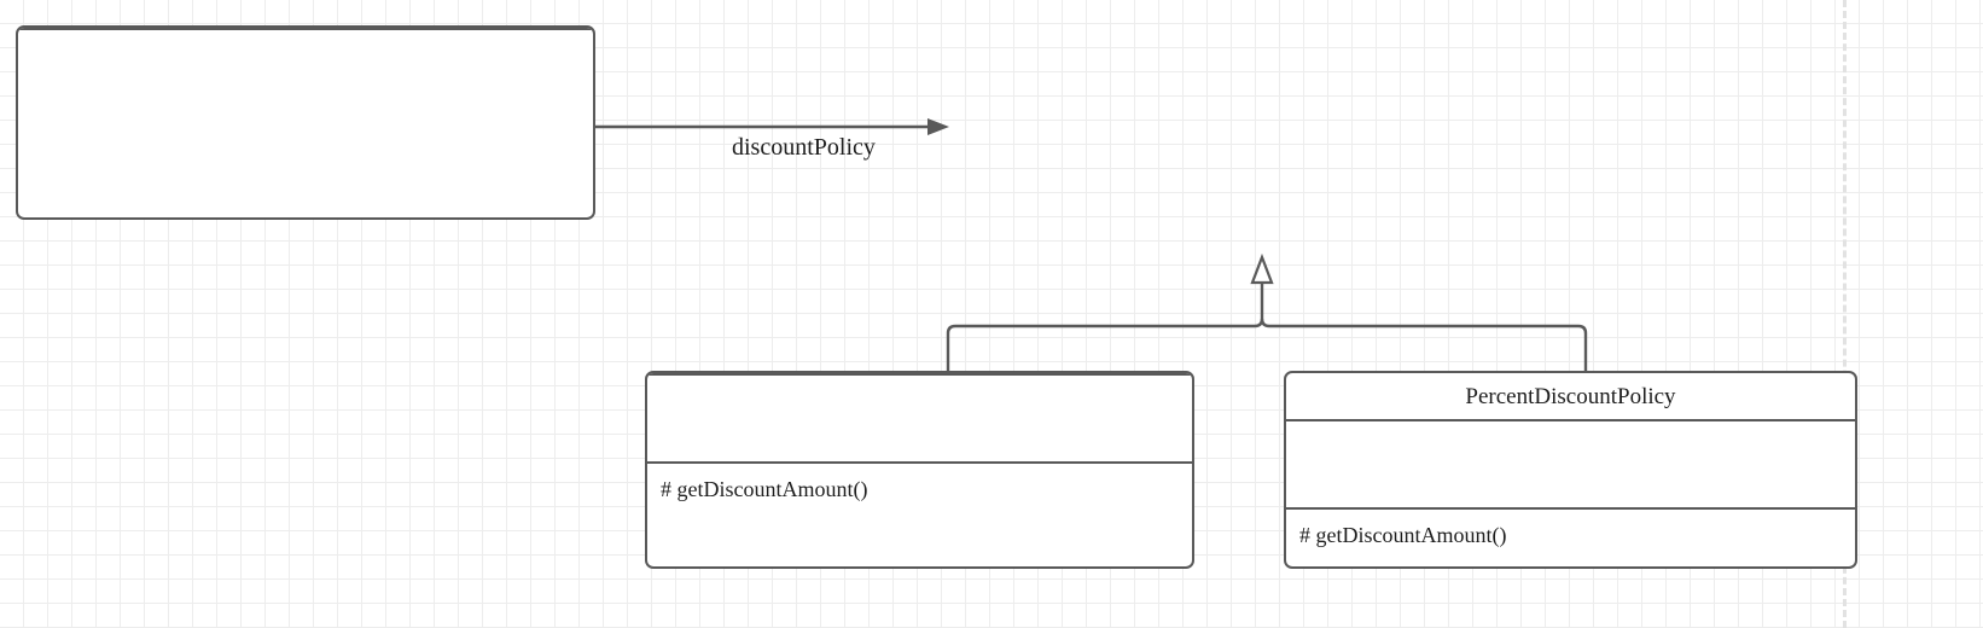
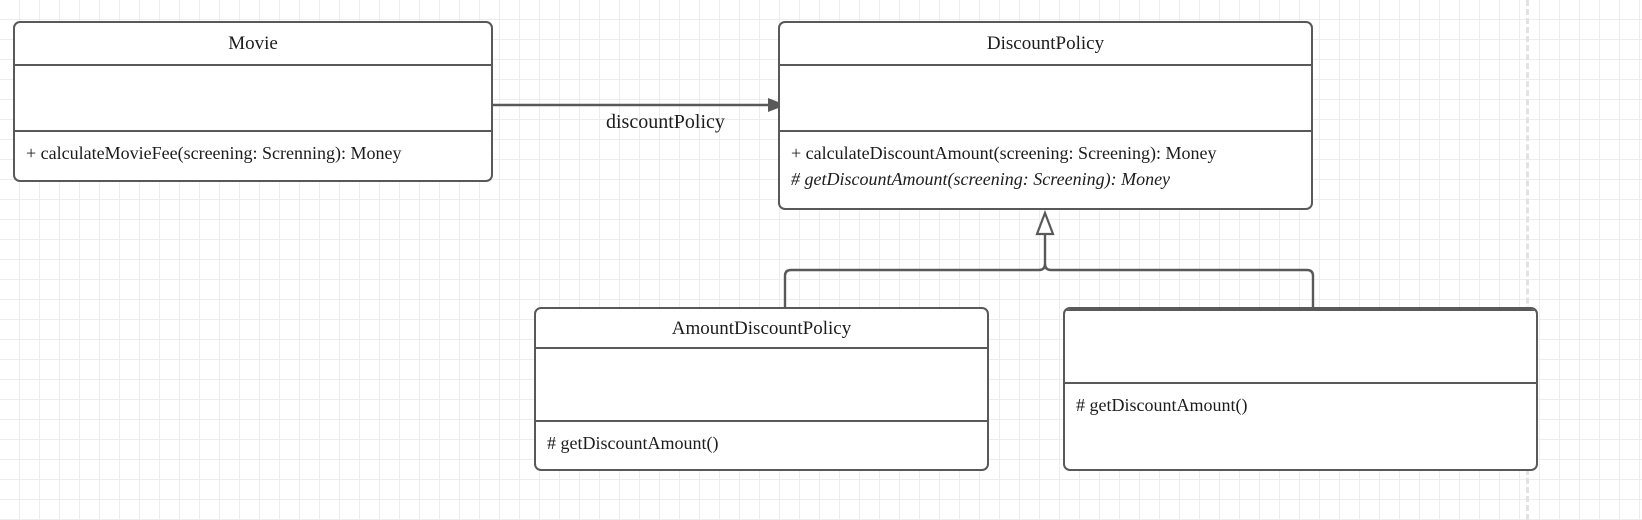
  discountPolicy
+ Movie
+ + calculateMovieFee(screening: Screnning): Money
+ DiscountPolicy
+ + calculateDiscountAmount(screening: Screening): Money
+ # getDiscountAmount(screening: Screening): Money
+ AmountDiscountPolicy
  # getDiscountAmount()
- PercentDiscountPolicy
  # getDiscountAmount()
